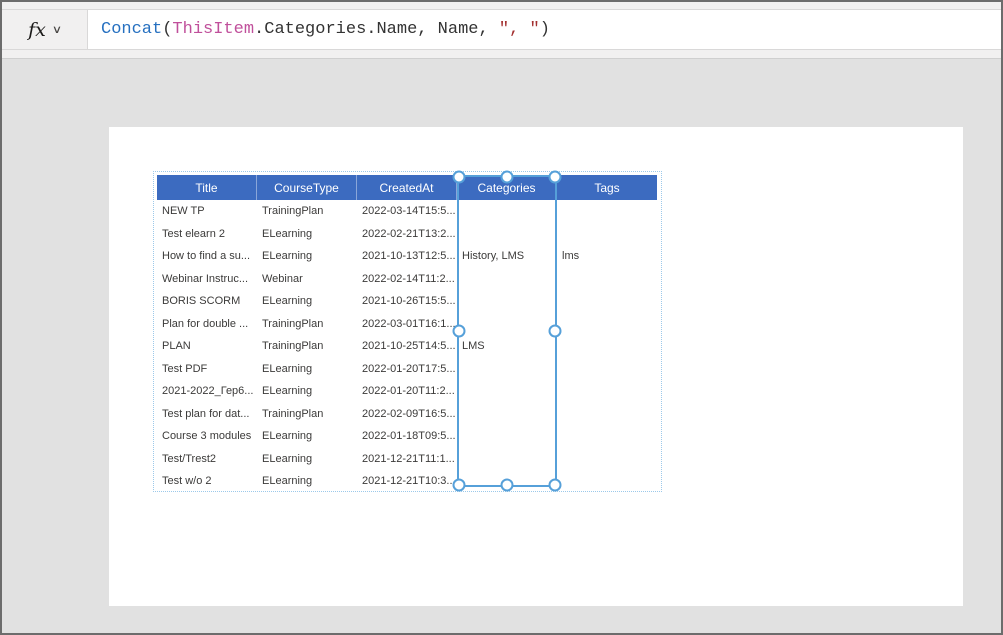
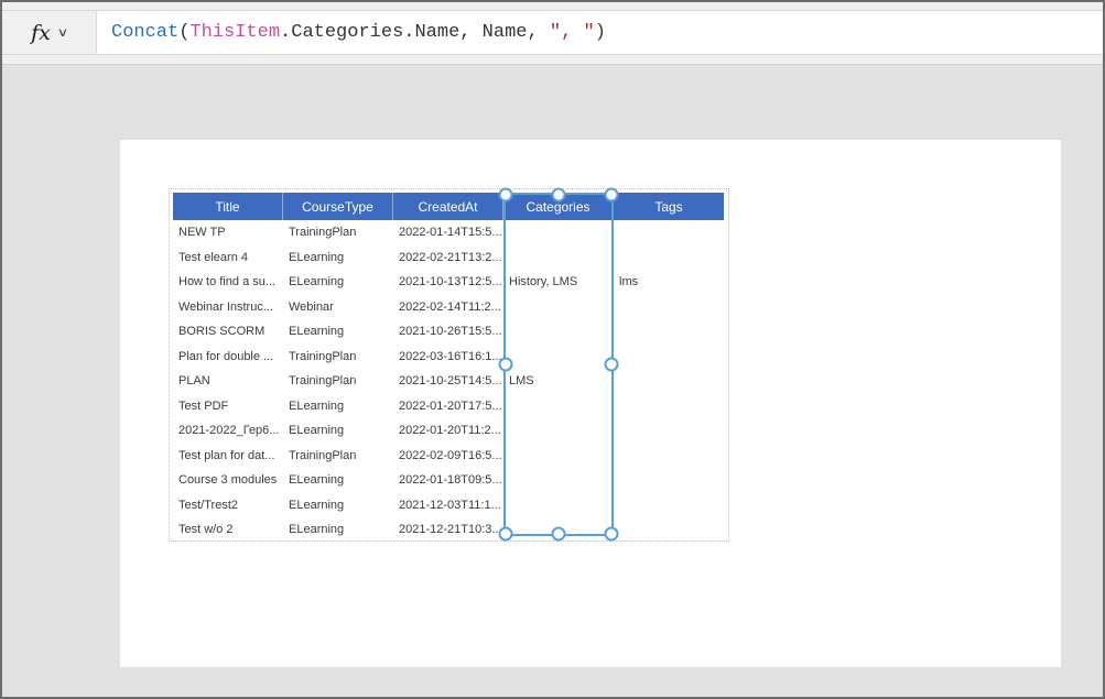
  fx
  ∨
  Concat
  (
  ThisItem
  .Categories.Name, Name,
  ", "
  )
  Title
  CourseType
  CreatedAt
  Categories
  Tags
  NEW TP
  TrainingPlan
- 2022-03-14T15:5...
+ 2022-01-14T15:5...
- Test elearn 2
+ Test elearn 4
  ELearning
  2022-02-21T13:2...
  How to find a su...
  ELearning
  2021-10-13T12:5...
  History, LMS
  lms
  Webinar Instruc...
  Webinar
  2022-02-14T11:2...
  BORIS SCORM
  ELearning
  2021-10-26T15:5...
  Plan for double ...
  TrainingPlan
- 2022-03-01T16:1...
+ 2022-03-16T16:1...
  PLAN
  TrainingPlan
  2021-10-25T14:5...
  LMS
  Test PDF
  ELearning
  2022-01-20T17:5...
  2021-2022_Гер6...
  ELearning
  2022-01-20T11:2...
  Test plan for dat...
  TrainingPlan
  2022-02-09T16:5...
  Course 3 modules
  ELearning
  2022-01-18T09:5...
  Test/Trest2
  ELearning
- 2021-12-21T11:1...
+ 2021-12-03T11:1...
  Test w/o 2
  ELearning
  2021-12-21T10:3..
